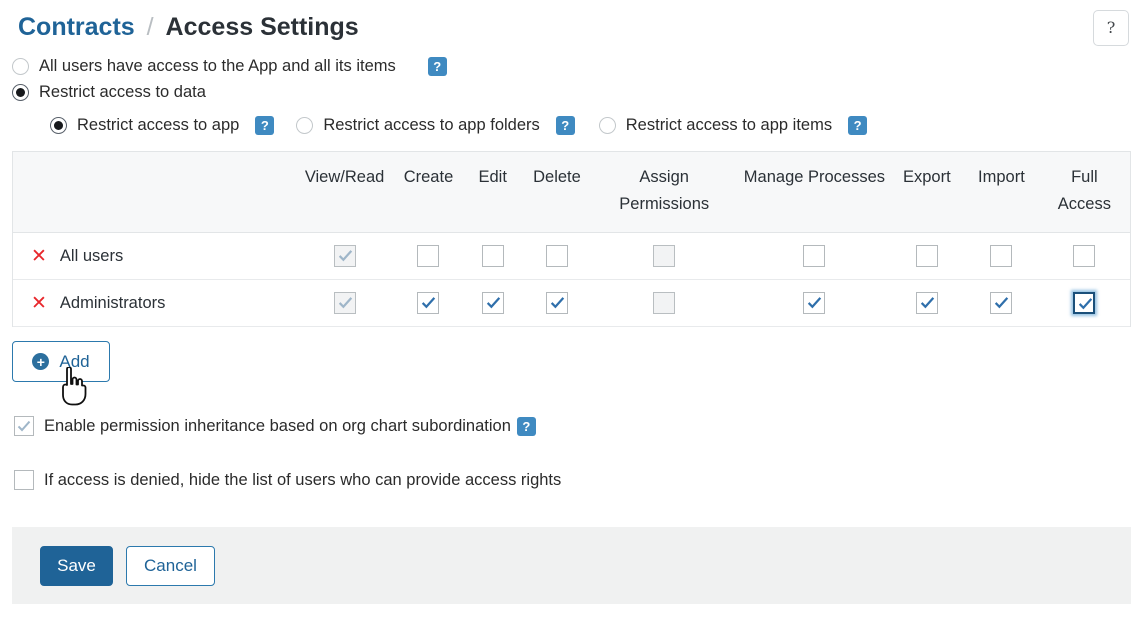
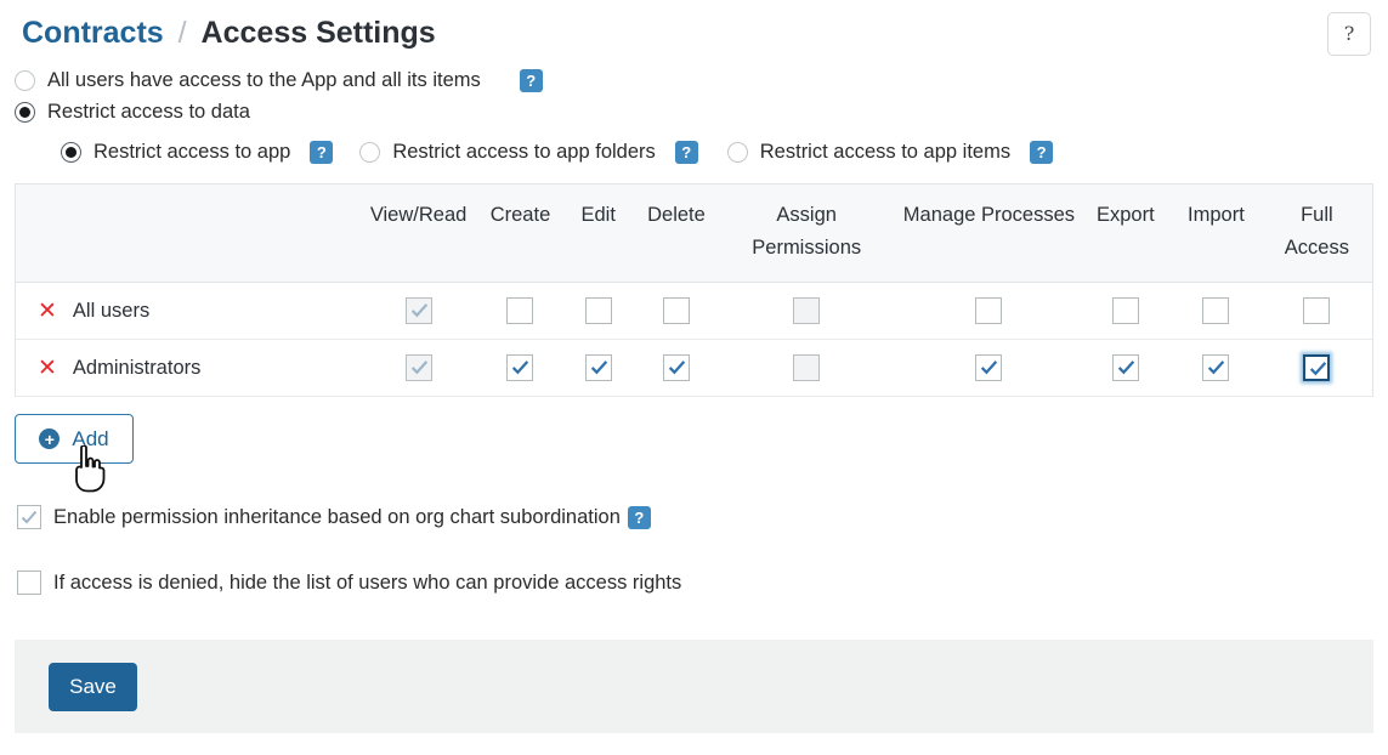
  Contracts / Access Settings
  ?
  All users have access to the App and all its items
  ?
  Restrict access to data
  Restrict access to app
  ?
  Restrict access to app folders
  ?
  Restrict access to app items
  ?
  	View/Read	Create	Edit	Delete	Assign Permissions	Manage Processes	Export	Import	Full Access
  ✕ All users
  ✕ Administrators
  +
  Add
  Enable permission inheritance based on org chart subordination
  ?
  If access is denied, hide the list of users who can provide access rights
  Save
- Cancel
